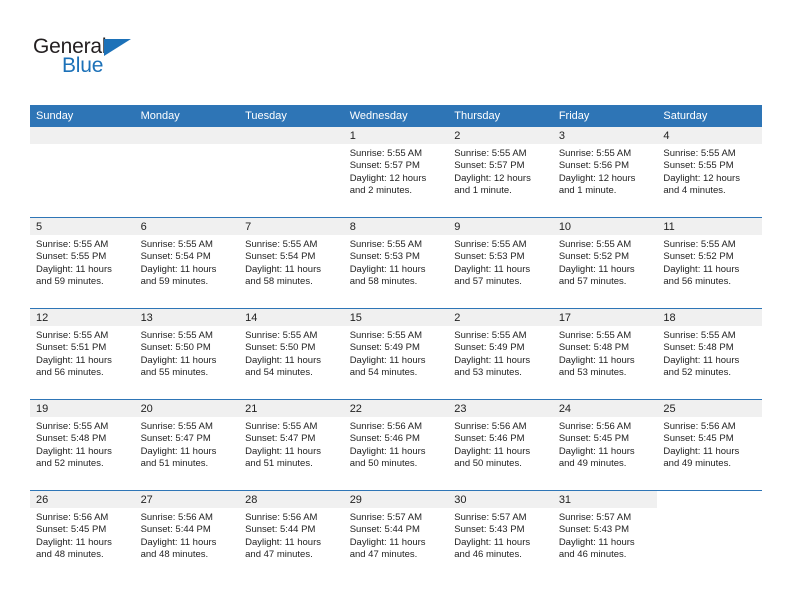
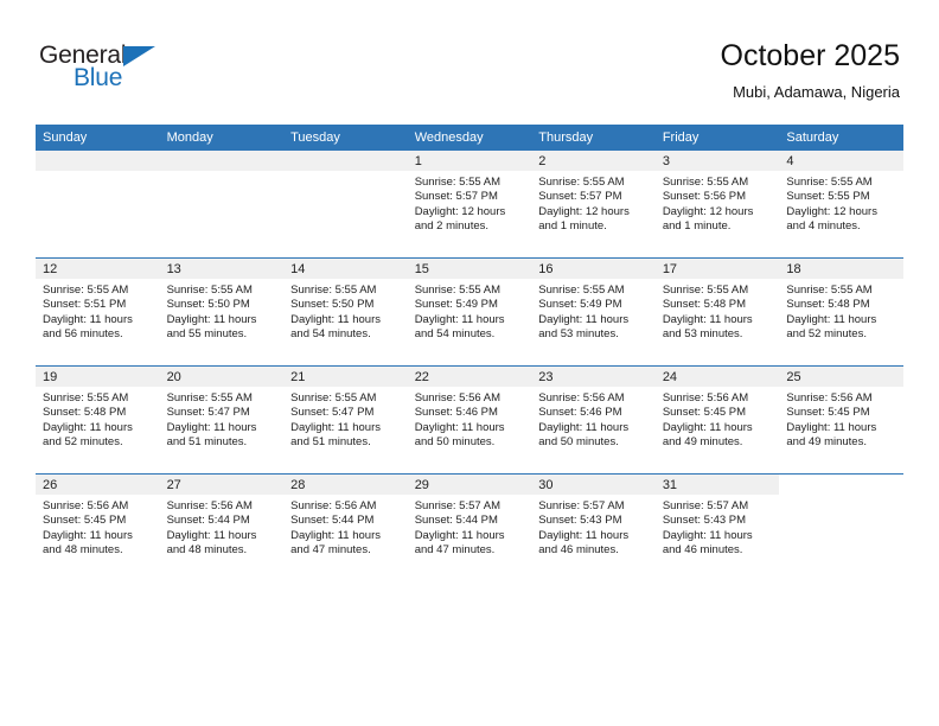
  General
  Blue
+ October 2025
+ Mubi, Adamawa, Nigeria
  Sunday	Monday	Tuesday	Wednesday	Thursday	Friday	Saturday
  			1Sunrise: 5:55 AMSunset: 5:57 PMDaylight: 12 hoursand 2 minutes.	2Sunrise: 5:55 AMSunset: 5:57 PMDaylight: 12 hoursand 1 minute.	3Sunrise: 5:55 AMSunset: 5:56 PMDaylight: 12 hoursand 1 minute.	4Sunrise: 5:55 AMSunset: 5:55 PMDaylight: 12 hoursand 4 minutes.
- 5Sunrise: 5:55 AMSunset: 5:55 PMDaylight: 11 hoursand 59 minutes.	6Sunrise: 5:55 AMSunset: 5:54 PMDaylight: 11 hoursand 59 minutes.	7Sunrise: 5:55 AMSunset: 5:54 PMDaylight: 11 hoursand 58 minutes.	8Sunrise: 5:55 AMSunset: 5:53 PMDaylight: 11 hoursand 58 minutes.	9Sunrise: 5:55 AMSunset: 5:53 PMDaylight: 11 hoursand 57 minutes.	10Sunrise: 5:55 AMSunset: 5:52 PMDaylight: 11 hoursand 57 minutes.	11Sunrise: 5:55 AMSunset: 5:52 PMDaylight: 11 hoursand 56 minutes.
- 12Sunrise: 5:55 AMSunset: 5:51 PMDaylight: 11 hoursand 56 minutes.	13Sunrise: 5:55 AMSunset: 5:50 PMDaylight: 11 hoursand 55 minutes.	14Sunrise: 5:55 AMSunset: 5:50 PMDaylight: 11 hoursand 54 minutes.	15Sunrise: 5:55 AMSunset: 5:49 PMDaylight: 11 hoursand 54 minutes.	2Sunrise: 5:55 AMSunset: 5:49 PMDaylight: 11 hoursand 53 minutes.	17Sunrise: 5:55 AMSunset: 5:48 PMDaylight: 11 hoursand 53 minutes.	18Sunrise: 5:55 AMSunset: 5:48 PMDaylight: 11 hoursand 52 minutes.
+ 12Sunrise: 5:55 AMSunset: 5:51 PMDaylight: 11 hoursand 56 minutes.	13Sunrise: 5:55 AMSunset: 5:50 PMDaylight: 11 hoursand 55 minutes.	14Sunrise: 5:55 AMSunset: 5:50 PMDaylight: 11 hoursand 54 minutes.	15Sunrise: 5:55 AMSunset: 5:49 PMDaylight: 11 hoursand 54 minutes.	16Sunrise: 5:55 AMSunset: 5:49 PMDaylight: 11 hoursand 53 minutes.	17Sunrise: 5:55 AMSunset: 5:48 PMDaylight: 11 hoursand 53 minutes.	18Sunrise: 5:55 AMSunset: 5:48 PMDaylight: 11 hoursand 52 minutes.
  19Sunrise: 5:55 AMSunset: 5:48 PMDaylight: 11 hoursand 52 minutes.	20Sunrise: 5:55 AMSunset: 5:47 PMDaylight: 11 hoursand 51 minutes.	21Sunrise: 5:55 AMSunset: 5:47 PMDaylight: 11 hoursand 51 minutes.	22Sunrise: 5:56 AMSunset: 5:46 PMDaylight: 11 hoursand 50 minutes.	23Sunrise: 5:56 AMSunset: 5:46 PMDaylight: 11 hoursand 50 minutes.	24Sunrise: 5:56 AMSunset: 5:45 PMDaylight: 11 hoursand 49 minutes.	25Sunrise: 5:56 AMSunset: 5:45 PMDaylight: 11 hoursand 49 minutes.
  26Sunrise: 5:56 AMSunset: 5:45 PMDaylight: 11 hoursand 48 minutes.	27Sunrise: 5:56 AMSunset: 5:44 PMDaylight: 11 hoursand 48 minutes.	28Sunrise: 5:56 AMSunset: 5:44 PMDaylight: 11 hoursand 47 minutes.	29Sunrise: 5:57 AMSunset: 5:44 PMDaylight: 11 hoursand 47 minutes.	30Sunrise: 5:57 AMSunset: 5:43 PMDaylight: 11 hoursand 46 minutes.	31Sunrise: 5:57 AMSunset: 5:43 PMDaylight: 11 hoursand 46 minutes.
